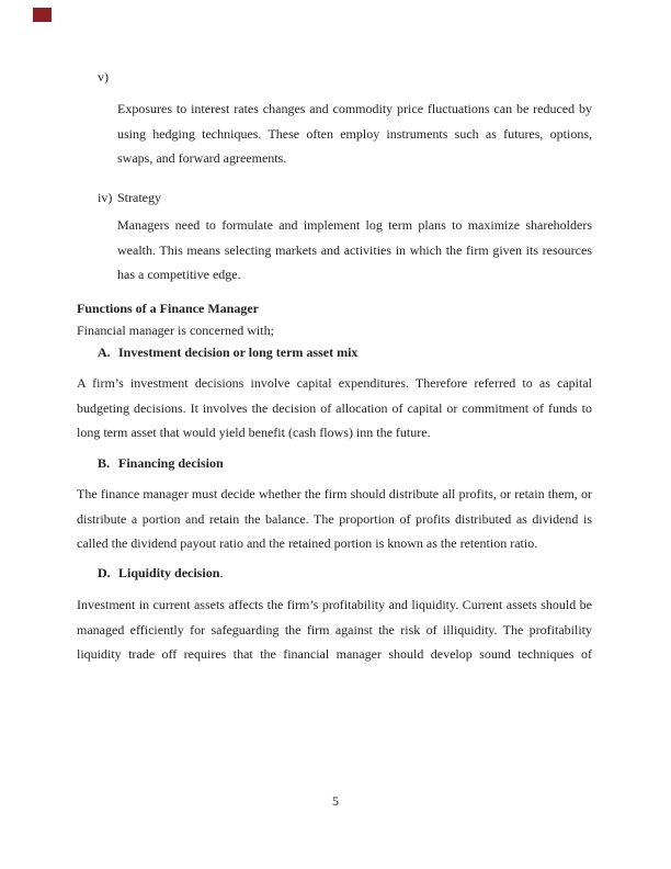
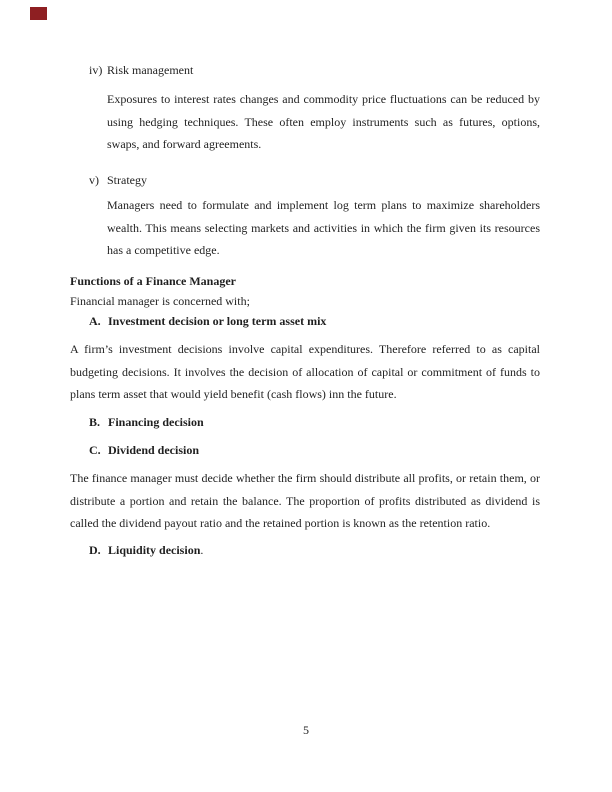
- v)
+ iv)
+ Risk management
  Exposures to interest rates changes and commodity price fluctuations can be reduced by using hedging techniques. These often employ instruments such as futures, options, swaps, and forward agreements.
- iv)
+ v)
  Strategy
  Managers need to formulate and implement log term plans to maximize shareholders wealth. This means selecting markets and activities in which the firm given its resources has a competitive edge.
  Functions of a Finance Manager
  Financial manager is concerned with;
  A.
  Investment decision or long term asset mix
- A firm’s investment decisions involve capital expenditures. Therefore referred to as capital budgeting decisions. It involves the decision of allocation of capital or commitment of funds to long term asset that would yield benefit (cash flows) inn the future.
+ A firm’s investment decisions involve capital expenditures. Therefore referred to as capital budgeting decisions. It involves the decision of allocation of capital or commitment of funds to plans term asset that would yield benefit (cash flows) inn the future.
  B.
  Financing decision
+ C.
+ Dividend decision
  The finance manager must decide whether the firm should distribute all profits, or retain them, or distribute a portion and retain the balance. The proportion of profits distributed as dividend is called the dividend payout ratio and the retained portion is known as the retention ratio.
  D.
  Liquidity decision.
- Investment in current assets affects the firm’s profitability and liquidity. Current assets should be managed efficiently for safeguarding the firm against the risk of illiquidity. The profitability liquidity trade off requires that the financial manager should develop sound techniques of
  5
